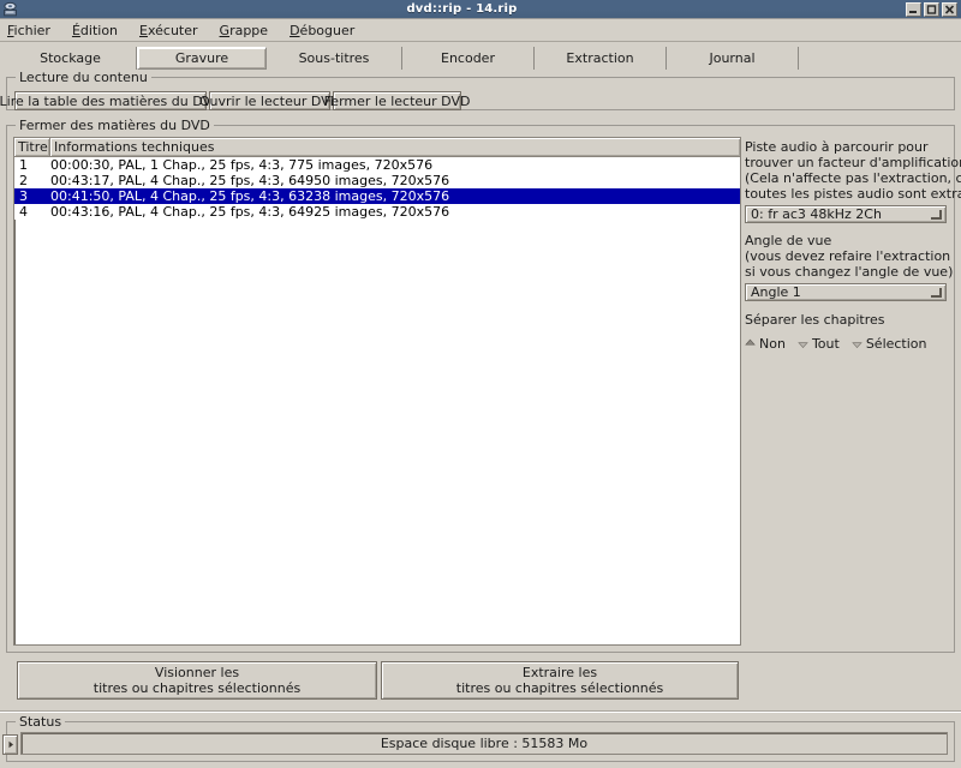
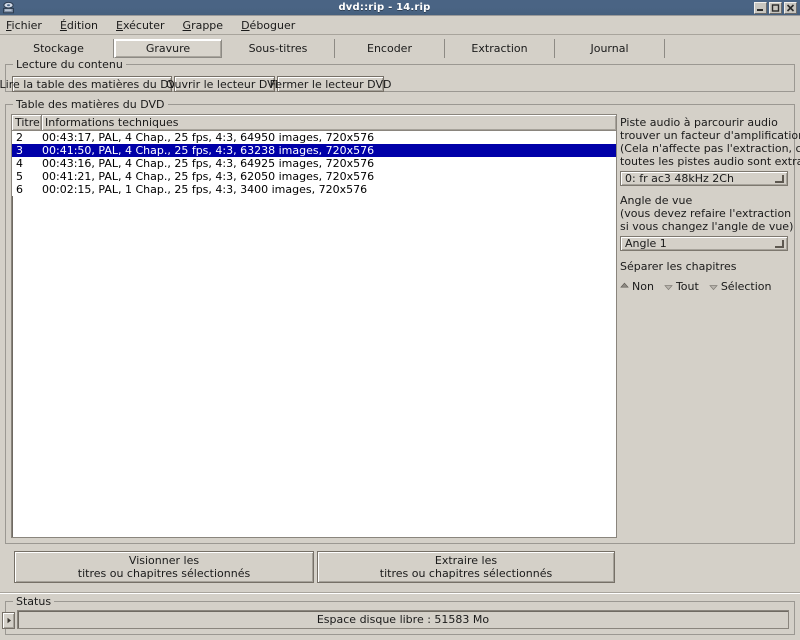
  dvd::rip - 14.rip
  Fichier
  Édition
  Exécuter
  Grappe
  Déboguer
  Stockage
  Gravure
  Sous-titres
  Encoder
  Extraction
  Journal
  Lecture du contenu
  Lire la table des matières du DV
  Ouvrir le lecteur DV
  Fermer le lecteur DVD
- Fermer des matières du DVD
+ Table des matières du DVD
  Titre
  Informations techniques
- 1
- 00:00:30, PAL, 1 Chap., 25 fps, 4:3, 775 images, 720x576
  2
  00:43:17, PAL, 4 Chap., 25 fps, 4:3, 64950 images, 720x576
  3
  00:41:50, PAL, 4 Chap., 25 fps, 4:3, 63238 images, 720x576
  4
  00:43:16, PAL, 4 Chap., 25 fps, 4:3, 64925 images, 720x576
+ 5
+ 00:41:21, PAL, 4 Chap., 25 fps, 4:3, 62050 images, 720x576
+ 6
+ 00:02:15, PAL, 1 Chap., 25 fps, 4:3, 3400 images, 720x576
- Piste audio à parcourir pour
+ Piste audio à parcourir audio
  trouver un facteur d'amplificatio
  (Cela n'affecte pas l'extraction, c
  toutes les pistes audio sont extr
  0: fr ac3 48kHz 2Ch
  Angle de vue
  (vous devez refaire l'extraction
  si vous changez l'angle de vue)
  Angle 1
  Séparer les chapitres
  Non
  Tout
  Sélection
  Visionner les
  titres ou chapitres sélectionnés
  Extraire les
  titres ou chapitres sélectionnés
  Status
  Espace disque libre : 51583 Mo
